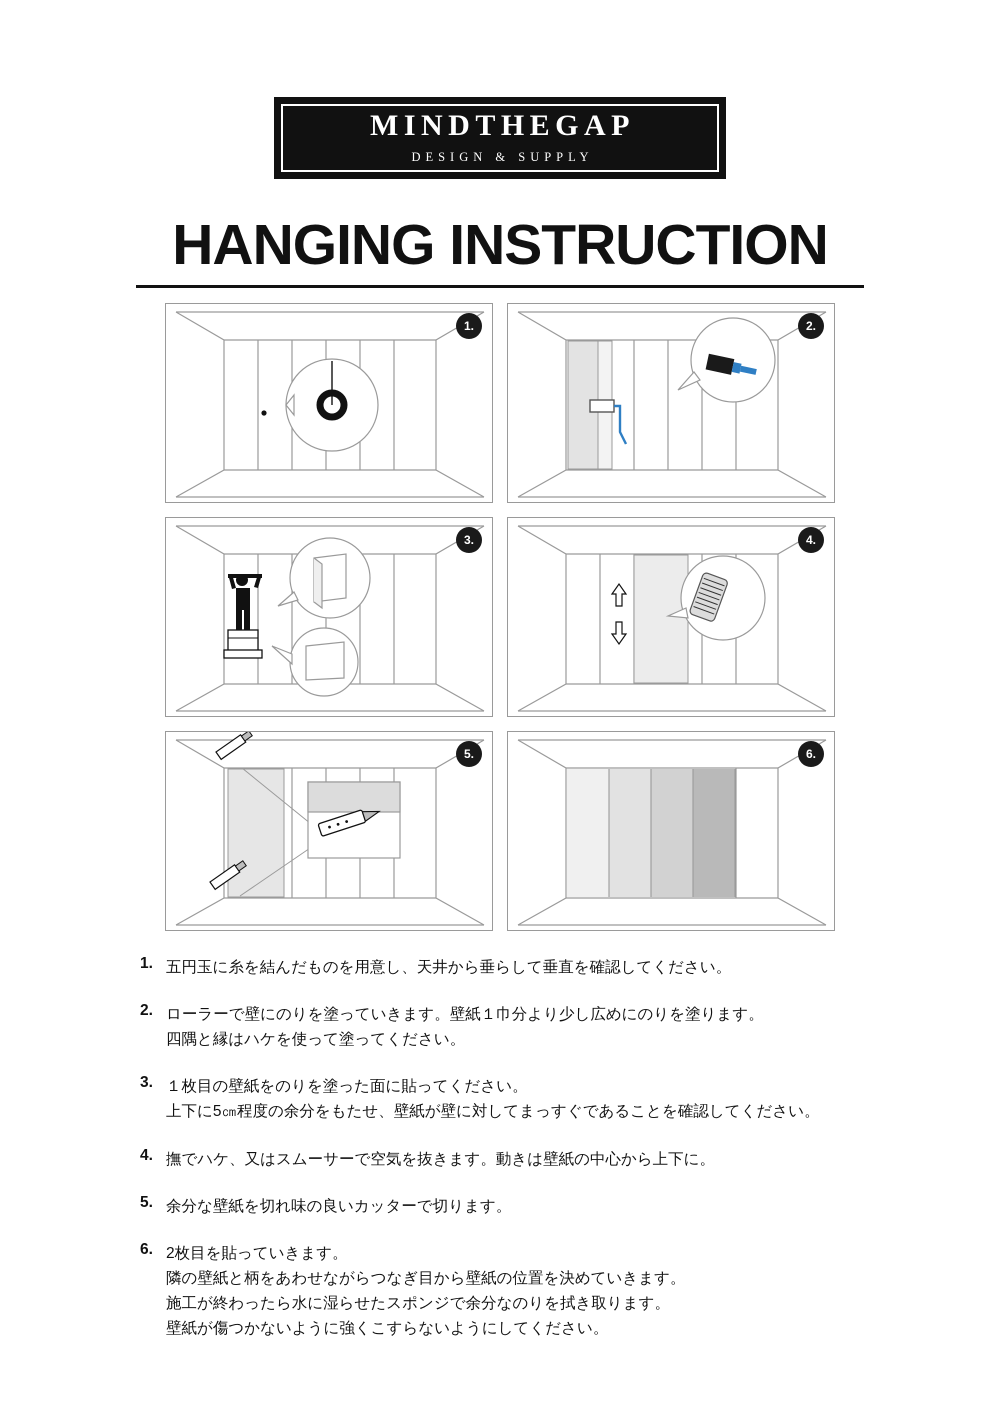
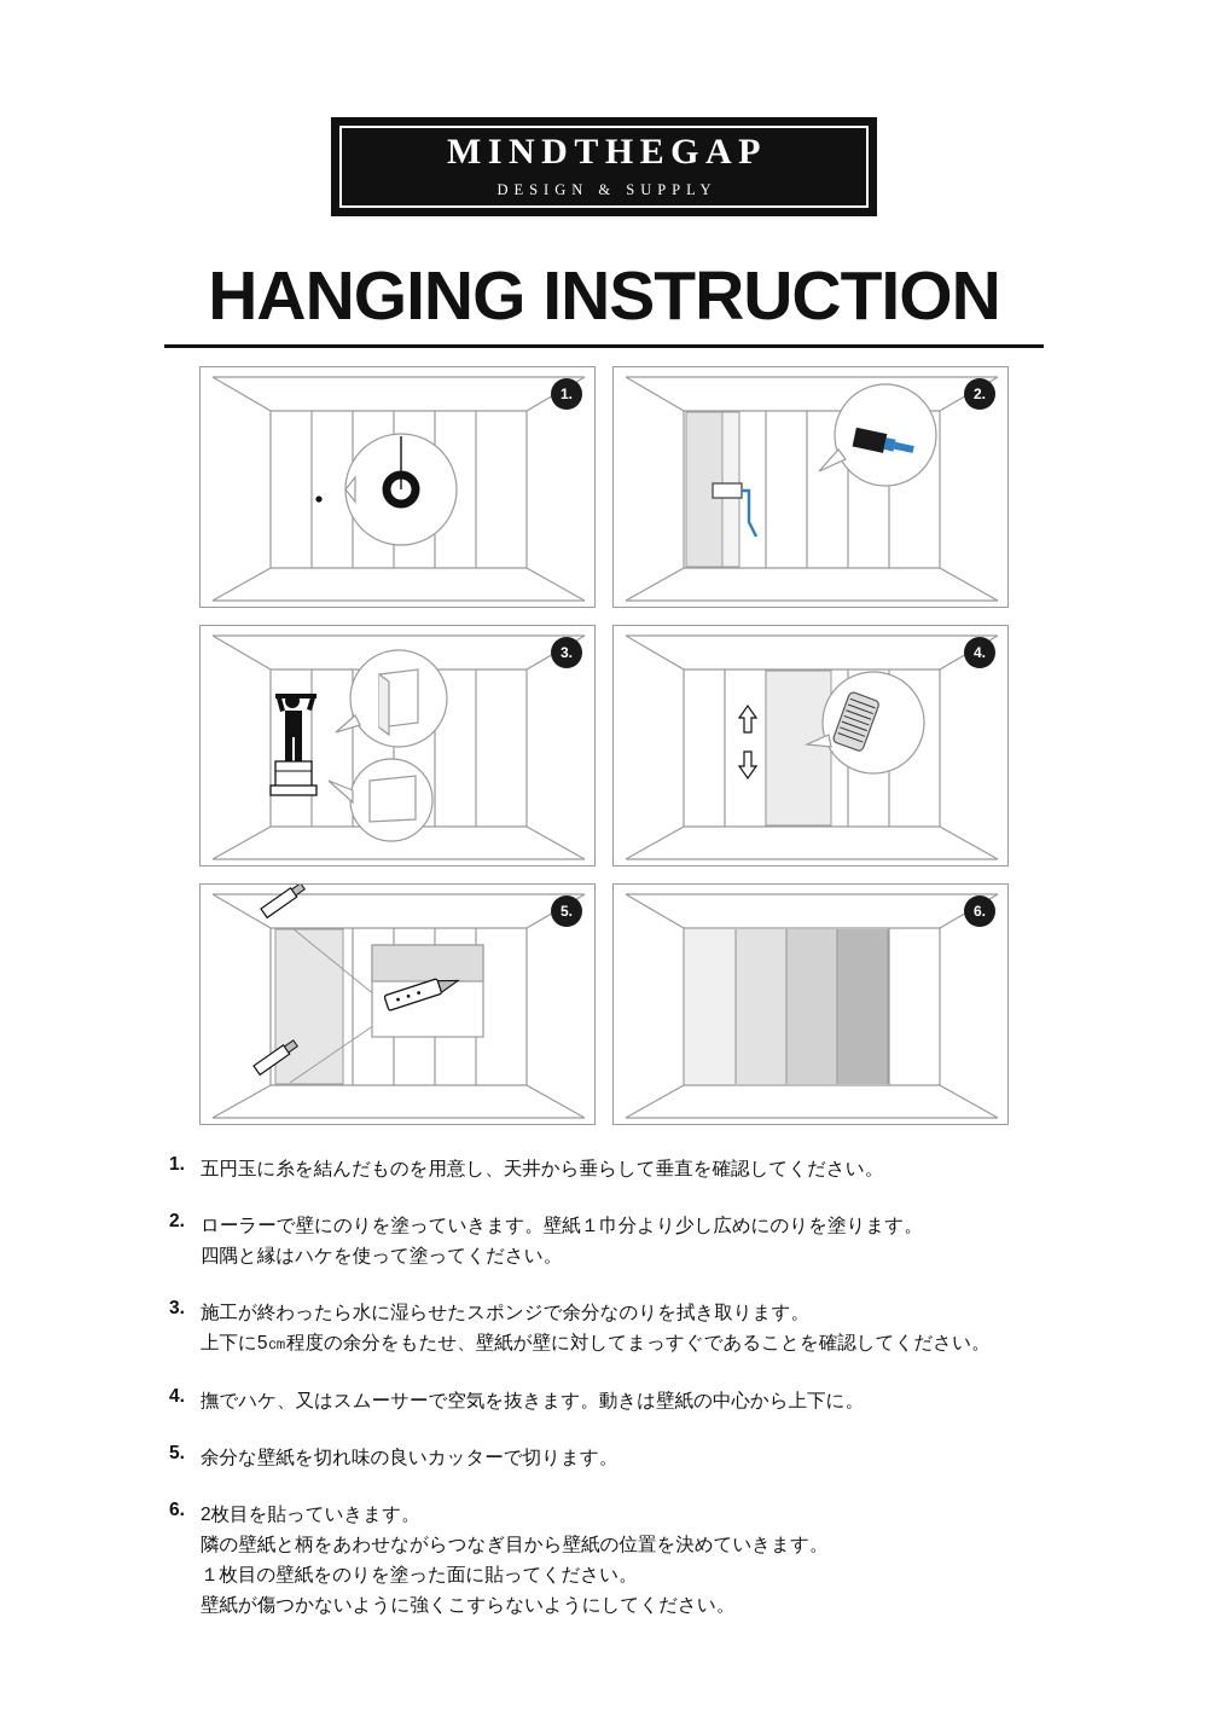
  MINDTHEGAP
  DESIGN & SUPPLY
  HANGING INSTRUCTION
  1.
  2.
  3.
  4.
  5.
  6.
  1.
  五円玉に糸を結んだものを用意し、天井から垂らして垂直を確認してください。
  2.
  ローラーで壁にのりを塗っていきます。壁紙１巾分より少し広めにのりを塗ります。
  四隅と縁はハケを使って塗ってください。
  3.
- １枚目の壁紙をのりを塗った面に貼ってください。
+ 施工が終わったら水に湿らせたスポンジで余分なのりを拭き取ります。
  上下に5㎝程度の余分をもたせ、壁紙が壁に対してまっすぐであることを確認してください。
  4.
  撫でハケ、又はスムーサーで空気を抜きます。動きは壁紙の中心から上下に。
  5.
  余分な壁紙を切れ味の良いカッターで切ります。
  6.
  2枚目を貼っていきます。
  隣の壁紙と柄をあわせながらつなぎ目から壁紙の位置を決めていきます。
- 施工が終わったら水に湿らせたスポンジで余分なのりを拭き取ります。
+ １枚目の壁紙をのりを塗った面に貼ってください。
  壁紙が傷つかないように強くこすらないようにしてください。
